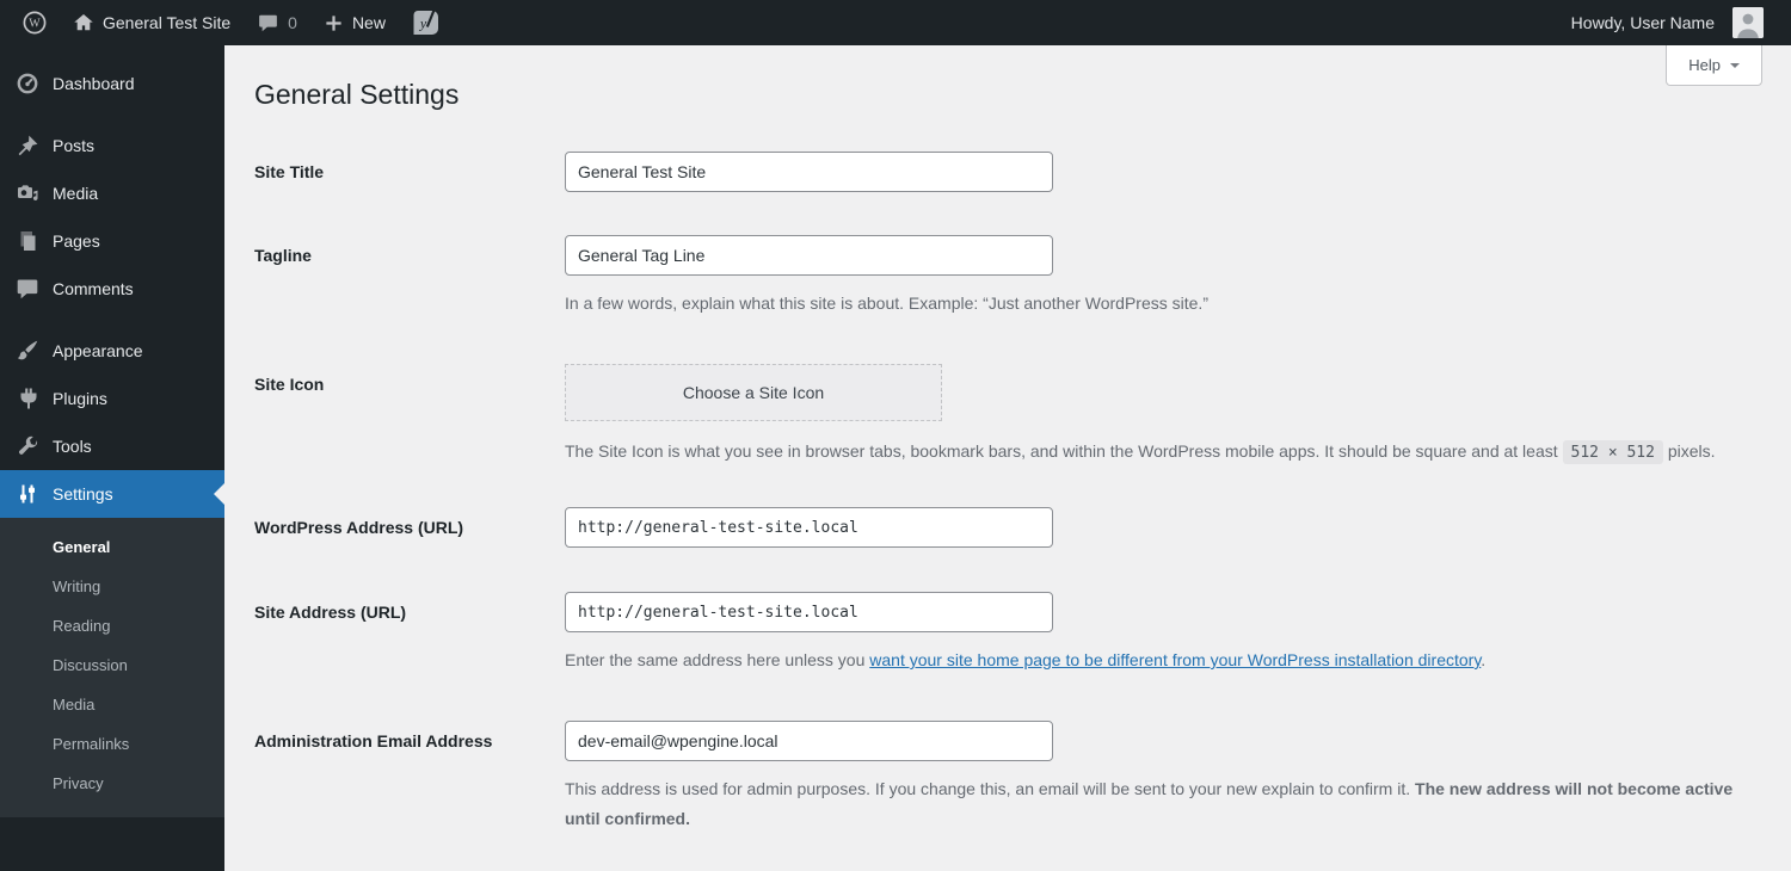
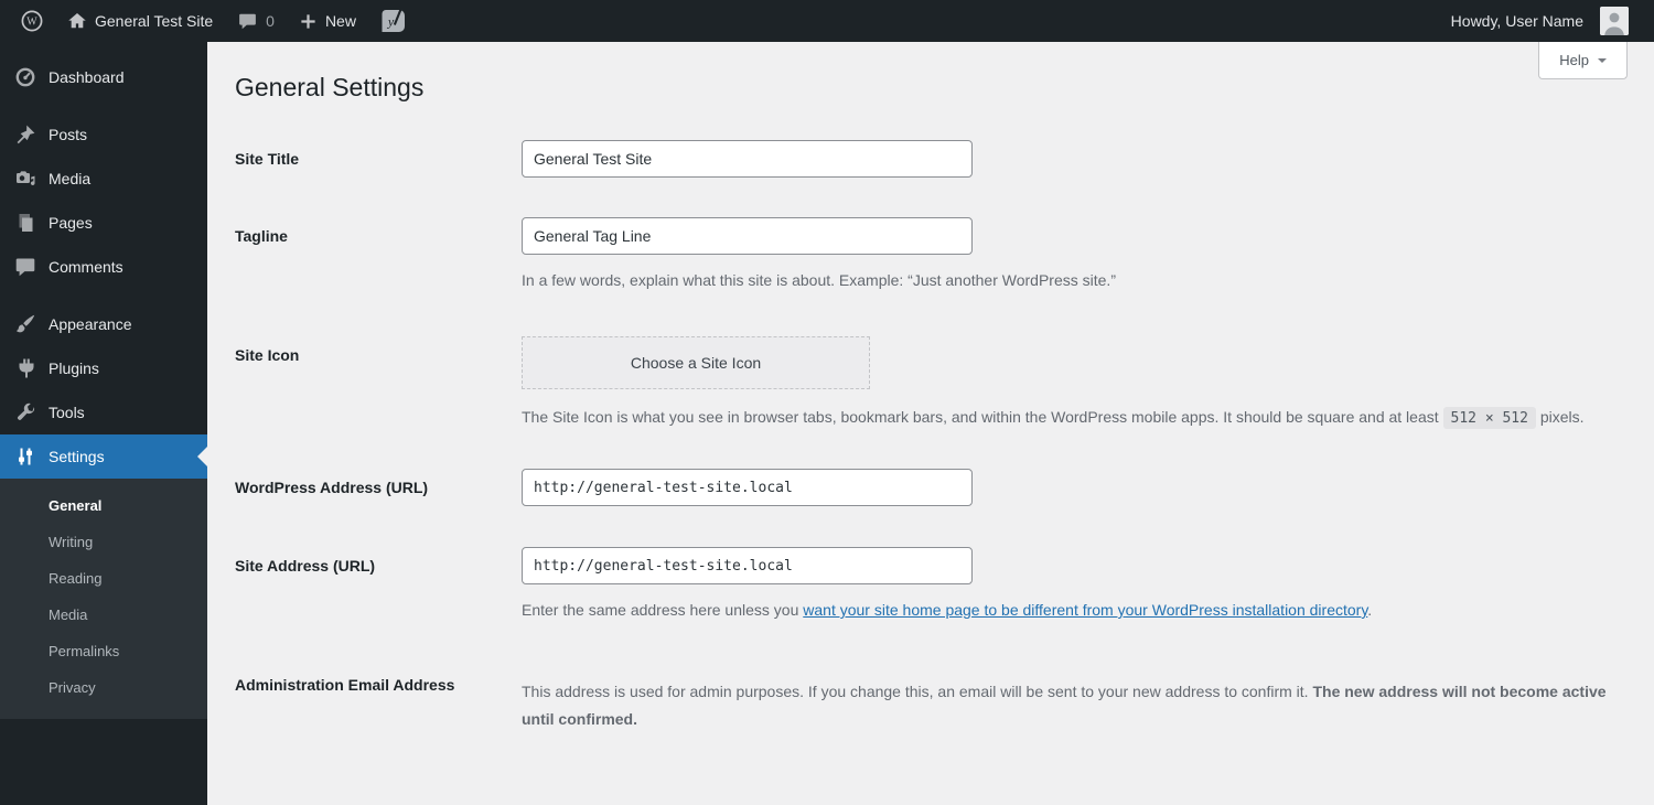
  W
  General Test Site
  0
  New
  y
  Howdy, User Name
  Dashboard
  Posts
  Media
  Pages
  Comments
  Appearance
  Plugins
  Tools
  Settings
  General
  Writing
  Reading
- Discussion
  Media
  Permalinks
  Privacy
  Help
  General Settings
  Site Title
  General Test Site
  Tagline
  General Tag Line
  In a few words, explain what this site is about. Example: “Just another WordPress site.”
  Site Icon
  Choose a Site Icon
  The Site Icon is what you see in browser tabs, bookmark bars, and within the WordPress mobile apps. It should be square and at least 512 × 512 pixels.
  WordPress Address (URL)
  http://general-test-site.local
  Site Address (URL)
  http://general-test-site.local
  Enter the same address here unless you want your site home page to be different from your WordPress installation directory.
  Administration Email Address
- dev-email@wpengine.local
- This address is used for admin purposes. If you change this, an email will be sent to your new explain to confirm it. The new address will not become active until confirmed.
+ This address is used for admin purposes. If you change this, an email will be sent to your new address to confirm it. The new address will not become active until confirmed.
